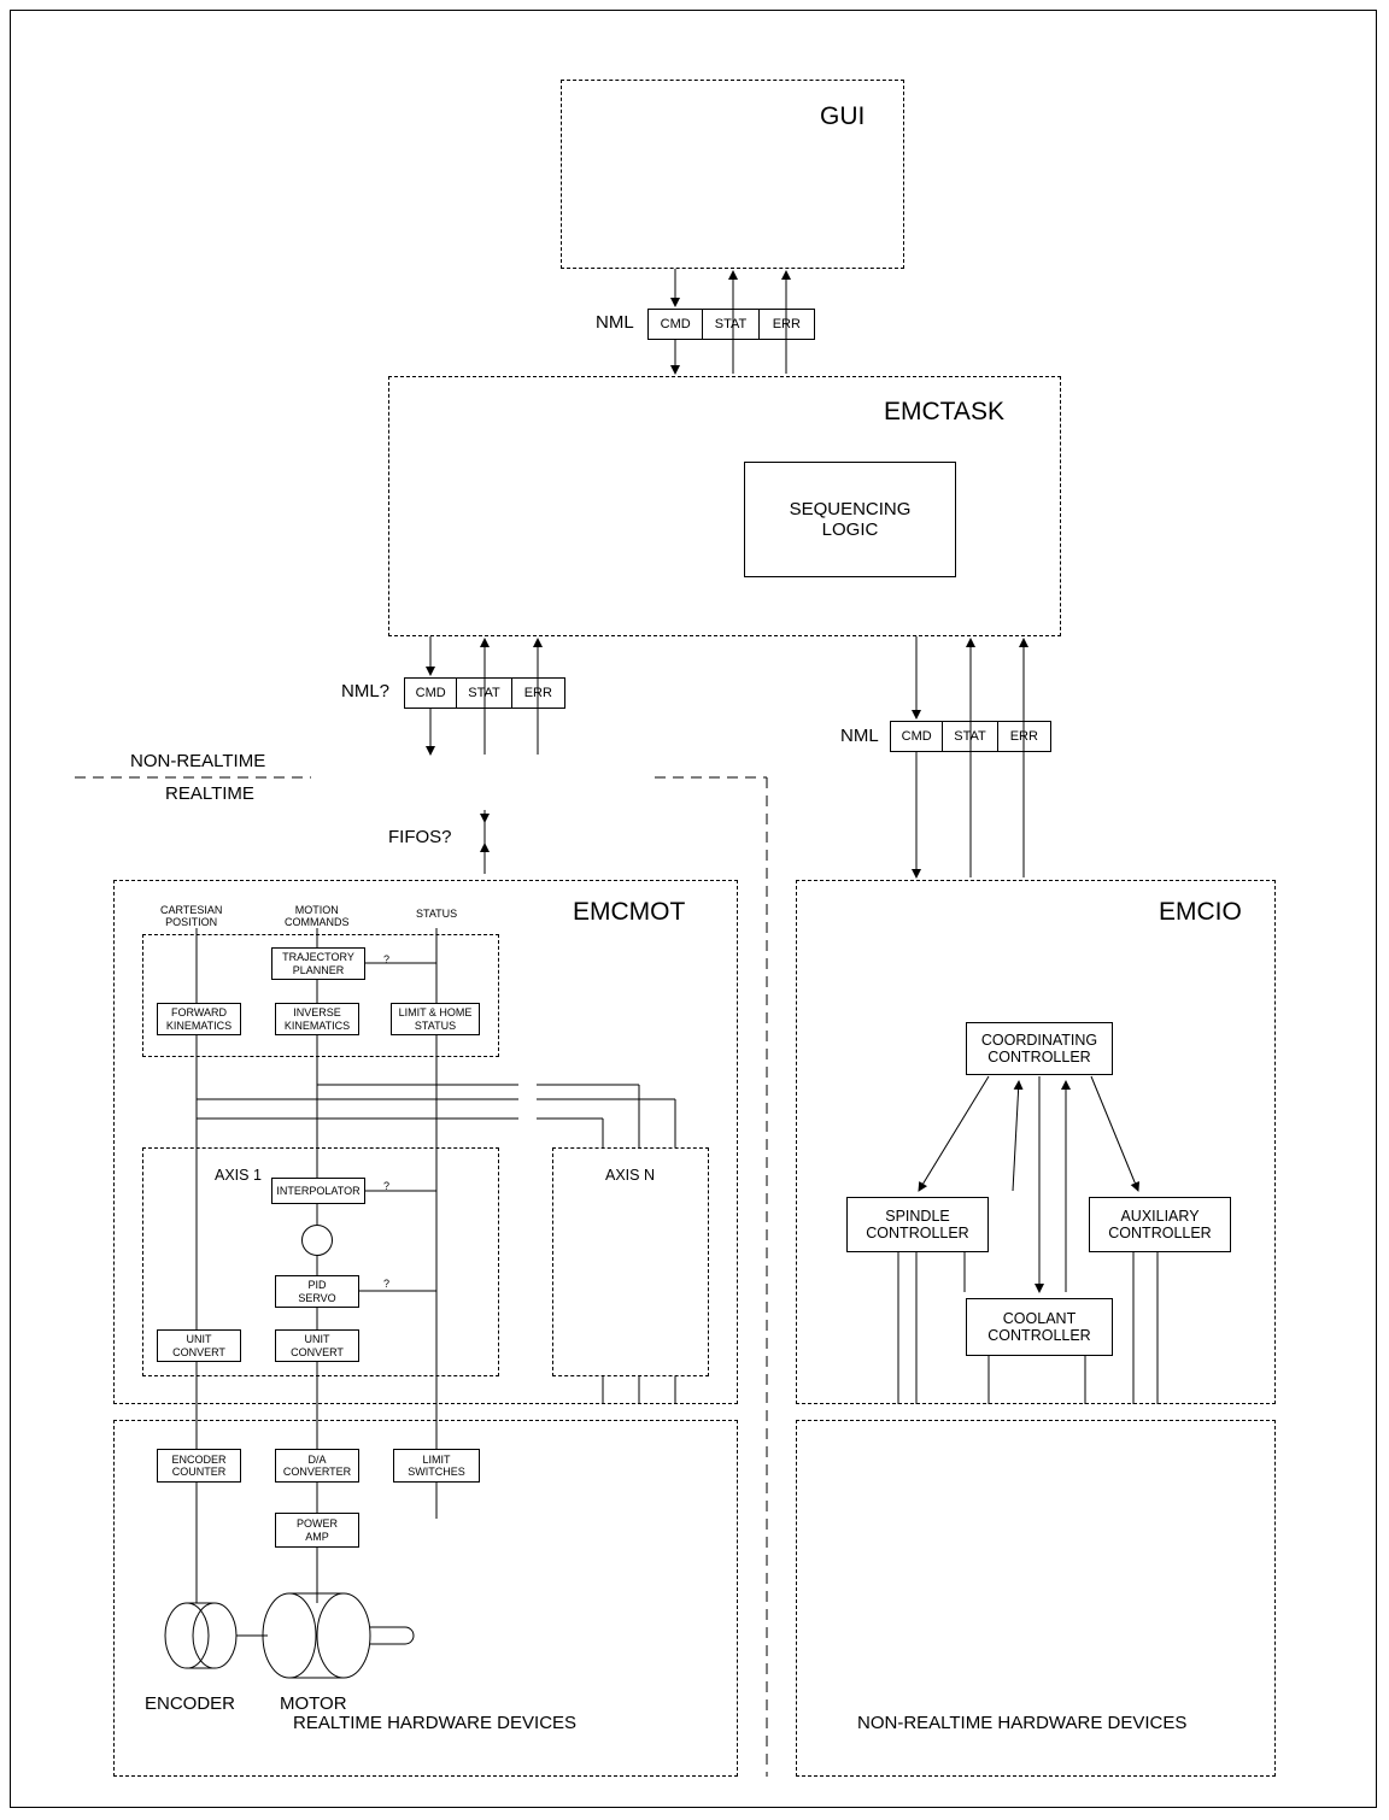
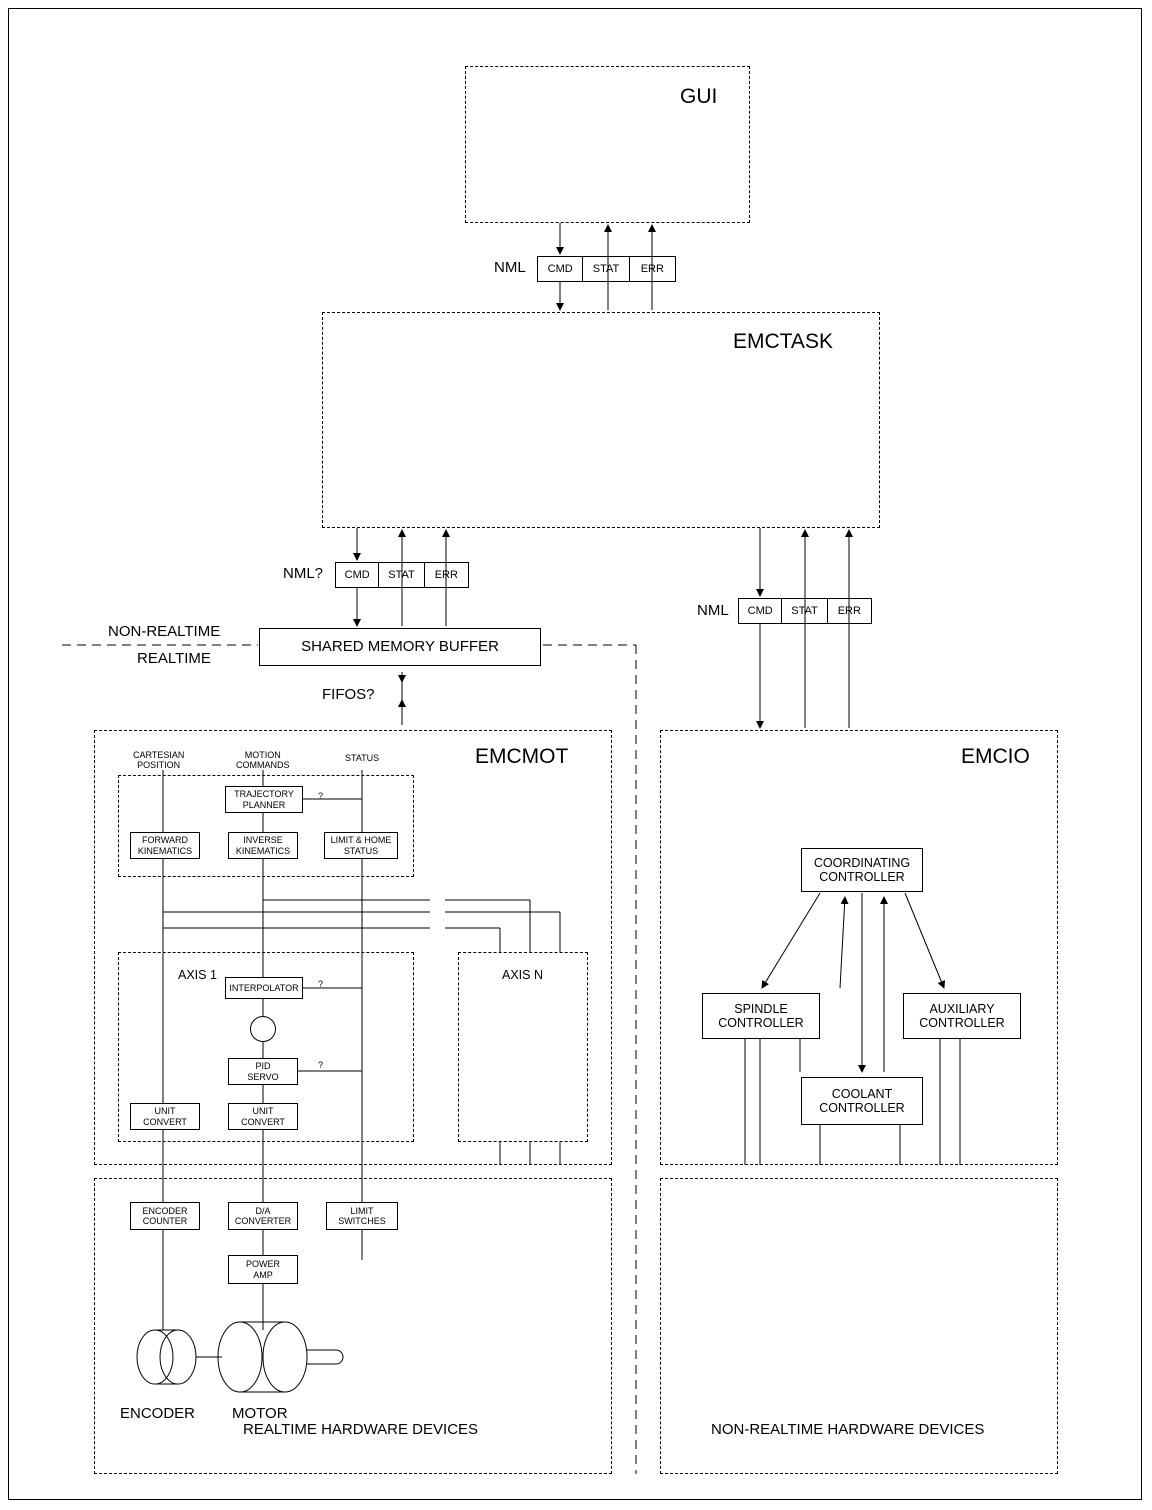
  GUI
  NML
  CMD
  STAT
  EMCTASK
- SEQUENCING
- LOGIC
  NML?
  CMD
  STAT
  NML
  CMD
  STAT
+ SHARED MEMORY BUFFER
  NON-REALTIME
  REALTIME
  FIFOS?
  EMCMOT
  CARTESIAN
  POSITION
  MOTION
  COMMANDS
  STATUS
  TRAJECTORY
  PLANNER
  ?
  FORWARD
  KINEMATICS
  INVERSE
  KINEMATICS
  LIMIT & HOME
  STATUS
  AXIS 1
  INTERPOLATOR
  ?
  PID
  SERVO
  ?
  UNIT
  CONVERT
  UNIT
  CONVERT
  AXIS N
  REALTIME HARDWARE DEVICES
  ENCODER
  COUNTER
  D/A
  CONVERTER
  LIMIT
  SWITCHES
  POWER
  AMP
  ENCODER
  MOTOR
  EMCIO
  COORDINATING
  CONTROLLER
  SPINDLE
  CONTROLLER
  AUXILIARY
  CONTROLLER
  COOLANT
  CONTROLLER
  NON-REALTIME HARDWARE DEVICES
